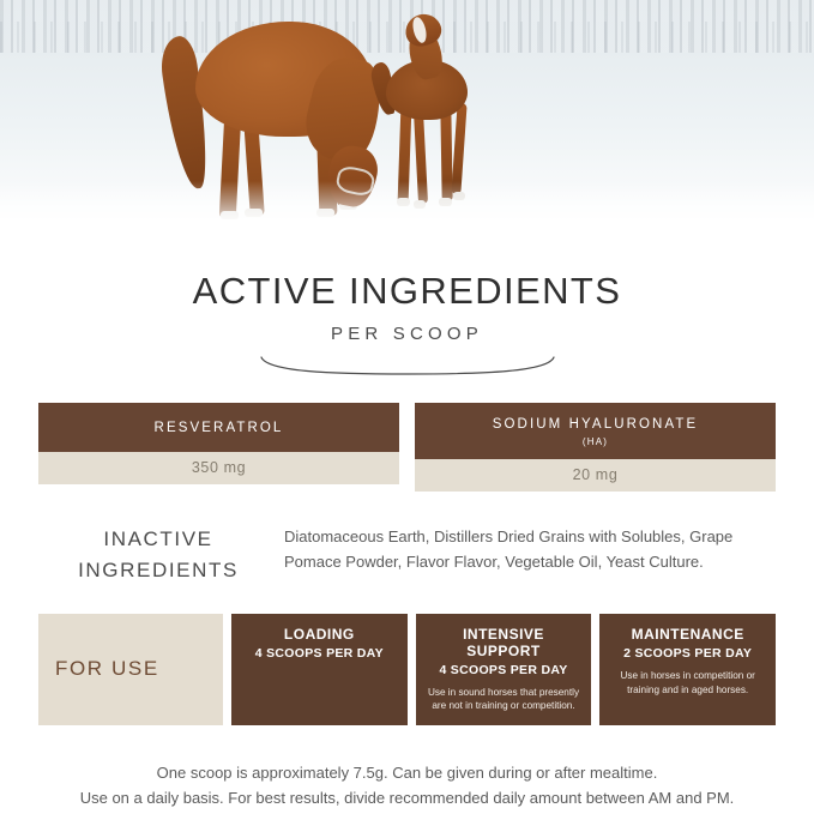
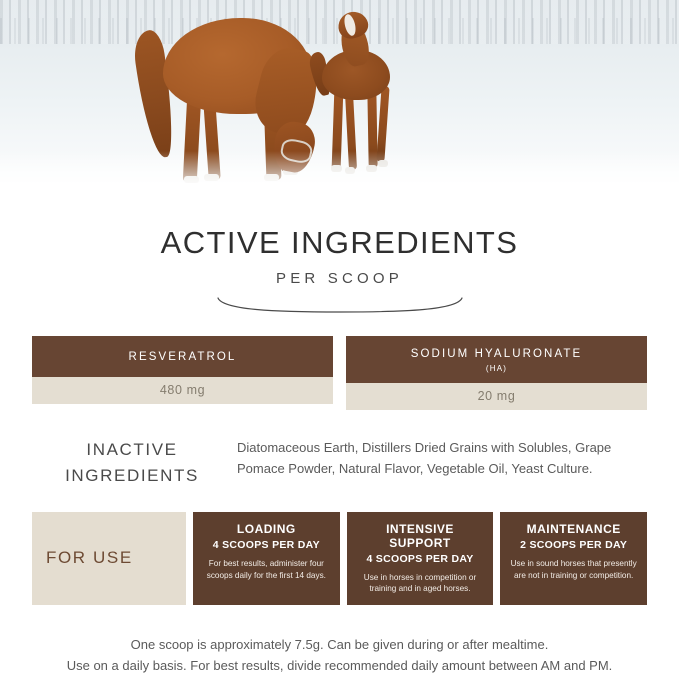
  ACTIVE INGREDIENTS
  PER SCOOP
  RESVERATROL
- 350 mg
+ 480 mg
  SODIUM HYALURONATE
  (HA)
  20 mg
  INACTIVE
  INGREDIENTS
- Diatomaceous Earth, Distillers Dried Grains with Solubles, Grape Pomace Powder, Flavor Flavor, Vegetable Oil, Yeast Culture.
+ Diatomaceous Earth, Distillers Dried Grains with Solubles, Grape Pomace Powder, Natural Flavor, Vegetable Oil, Yeast Culture.
  FOR USE
  LOADING
  4 SCOOPS PER DAY
+ For best results, administer four scoops daily for the first 14 days.
  INTENSIVE SUPPORT
  4 SCOOPS PER DAY
- Use in sound horses that presently are not in training or competition.
+ Use in horses in competition or training and in aged horses.
  MAINTENANCE
  2 SCOOPS PER DAY
- Use in horses in competition or training and in aged horses.
+ Use in sound horses that presently are not in training or competition.
  One scoop is approximately 7.5g. Can be given during or after mealtime.
  Use on a daily basis. For best results, divide recommended daily amount between AM and PM.
